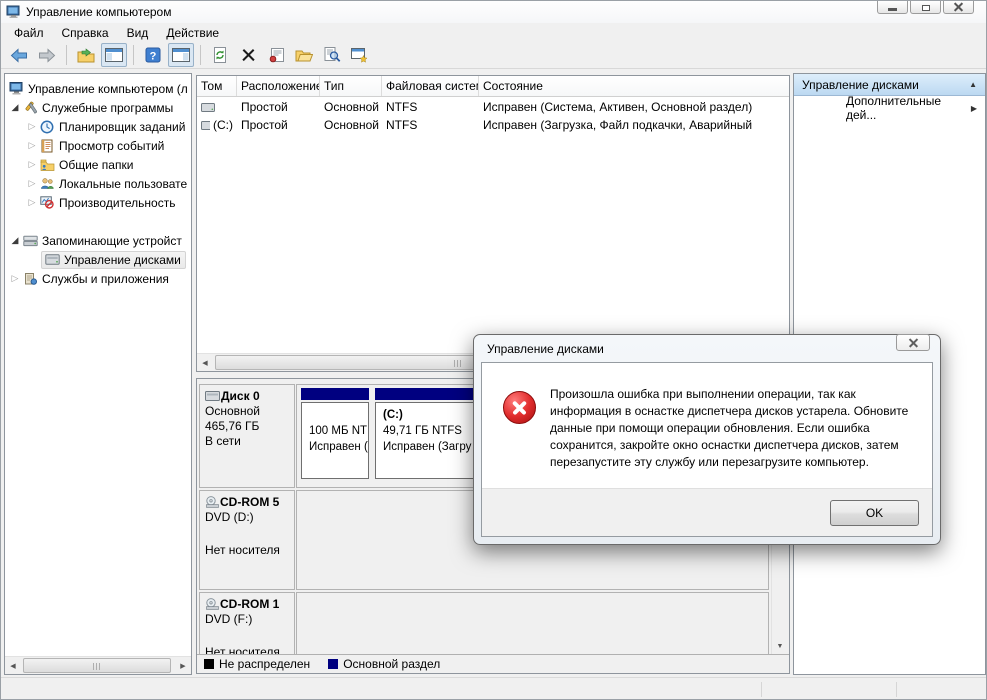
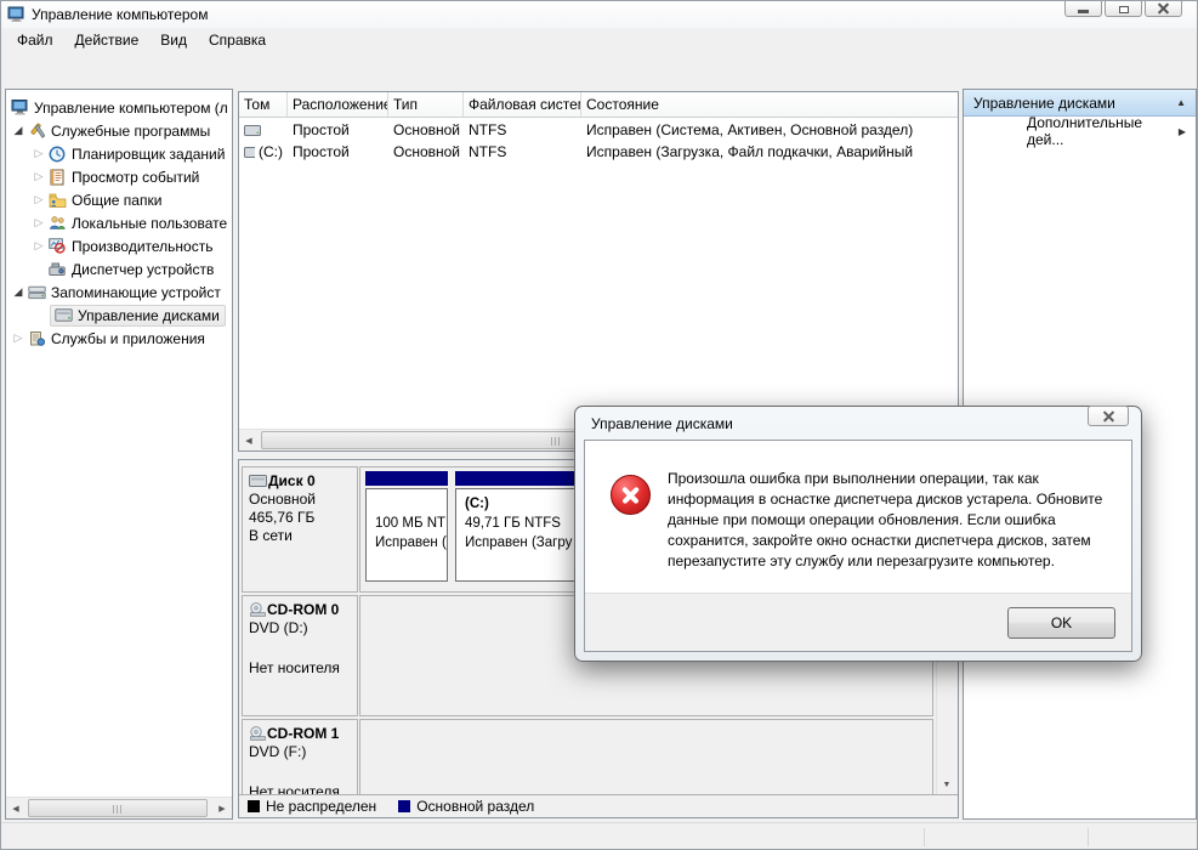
  Управление компьютером
  Файл
- Справка
+ Действие
  Вид
- Действие
+ Справка
- ?
  Управление компьютером (л
  ◢
  Служебные программы
  ▷
  Планировщик заданий
  ▷
  Просмотр событий
  ▷
  Общие папки
  ▷
  Локальные пользовате
  ▷
  Производительность
+ Диспетчер устройств
  ◢
  Запоминающие устройст
  Управление дисками
  ▷
  Службы и приложения
  Том
  Расположение
  Тип
  Файловая систе
  Состояние
  Простой
  Основной
  NTFS
  Исправен (Система, Активен, Основной раздел)
  (C:)
  Простой
  Основной
  NTFS
  Исправен (Загрузка, Файл подкачки, Аварийный
  Диск 0
  Основной
  465,76 ГБ
  В сети
  100 МБ NT
  Исправен (
  (C:)
  49,71 ГБ NTFS
  Исправен (Загру
- CD-ROM 5
+ CD-ROM 0
  DVD (D:)
  Нет носителя
  CD-ROM 1
  DVD (F:)
  Нет носителя
  Не распределен
  Основной раздел
  Управление дисками
  ▲
  Дополнительные дей...
  ▶
  Управление дисками
  Произошла ошибка при выполнении операции, так как информация в оснастке диспетчера дисков устарела. Обновите данные при помощи операции обновления. Если ошибка сохранится, закройте окно оснастки диспетчера дисков, затем перезапустите эту службу или перезагрузите компьютер.
  OK
